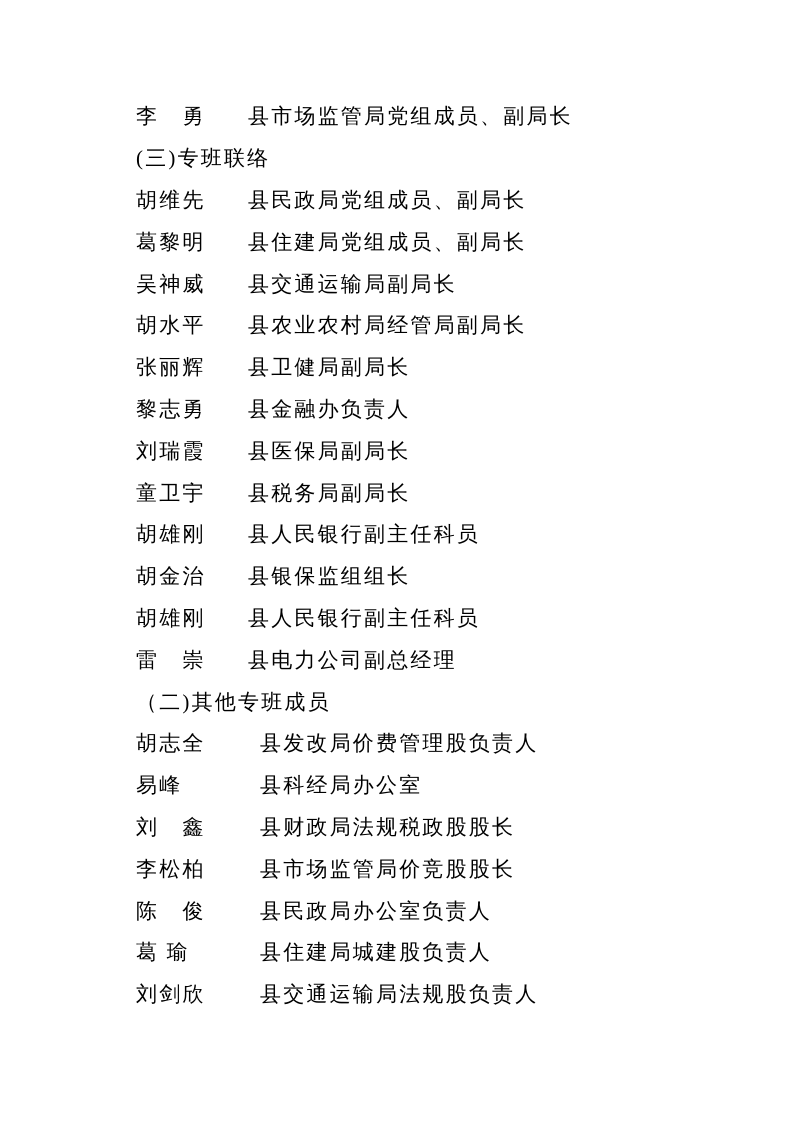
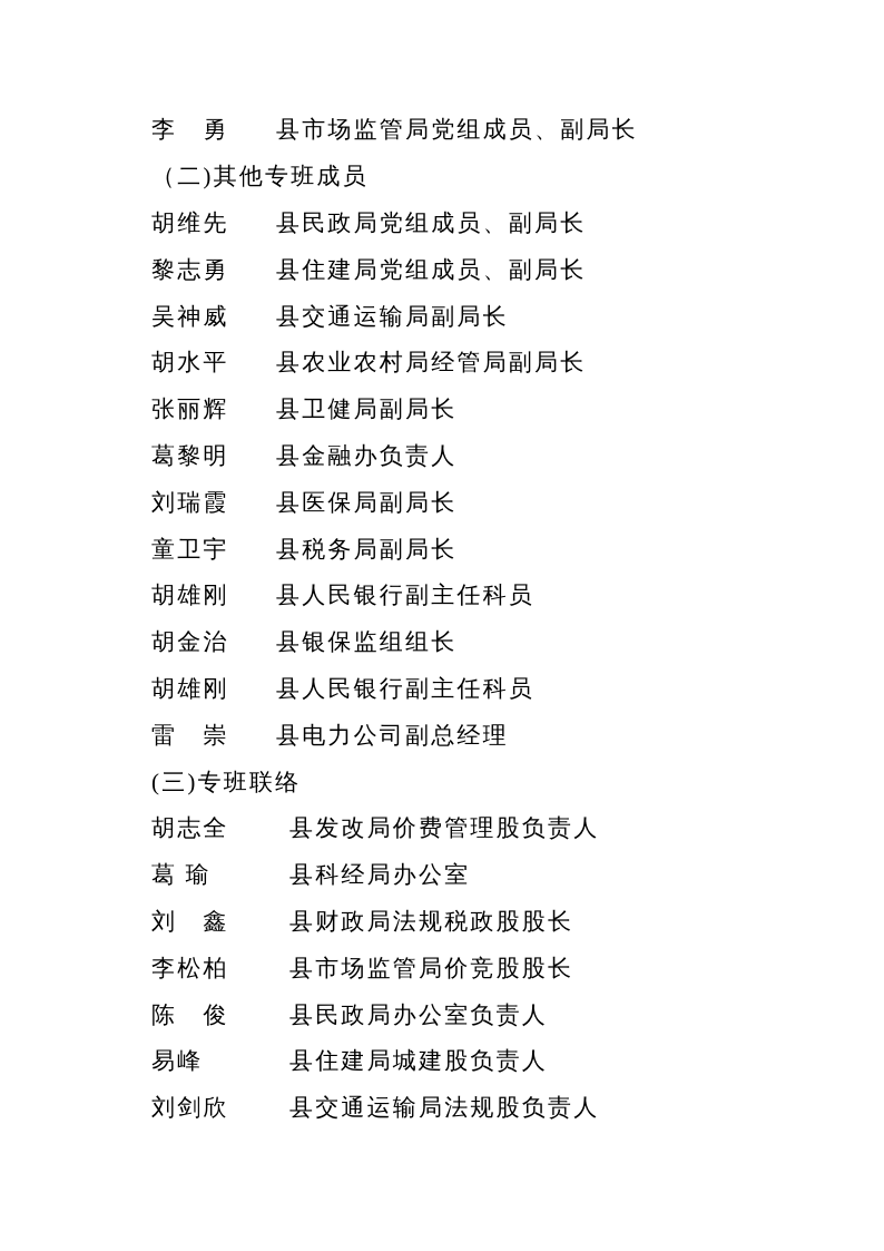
  李 勇
  县市场监管局党组成员、副局长
- (三)专班联络
+ （二)其他专班成员
  胡维先
  县民政局党组成员、副局长
- 葛黎明
+ 黎志勇
  县住建局党组成员、副局长
  吴神威
  县交通运输局副局长
  胡水平
  县农业农村局经管局副局长
  张丽辉
  县卫健局副局长
- 黎志勇
+ 葛黎明
  县金融办负责人
  刘瑞霞
  县医保局副局长
  童卫宇
  县税务局副局长
  胡雄刚
  县人民银行副主任科员
  胡金治
  县银保监组组长
  胡雄刚
  县人民银行副主任科员
  雷 崇
  县电力公司副总经理
- （二)其他专班成员
+ (三)专班联络
  胡志全
  县发改局价费管理股负责人
- 易峰
+ 葛 瑜
  县科经局办公室
  刘 鑫
  县财政局法规税政股股长
  李松柏
  县市场监管局价竞股股长
  陈 俊
  县民政局办公室负责人
- 葛 瑜
+ 易峰
  县住建局城建股负责人
  刘剑欣
  县交通运输局法规股负责人
